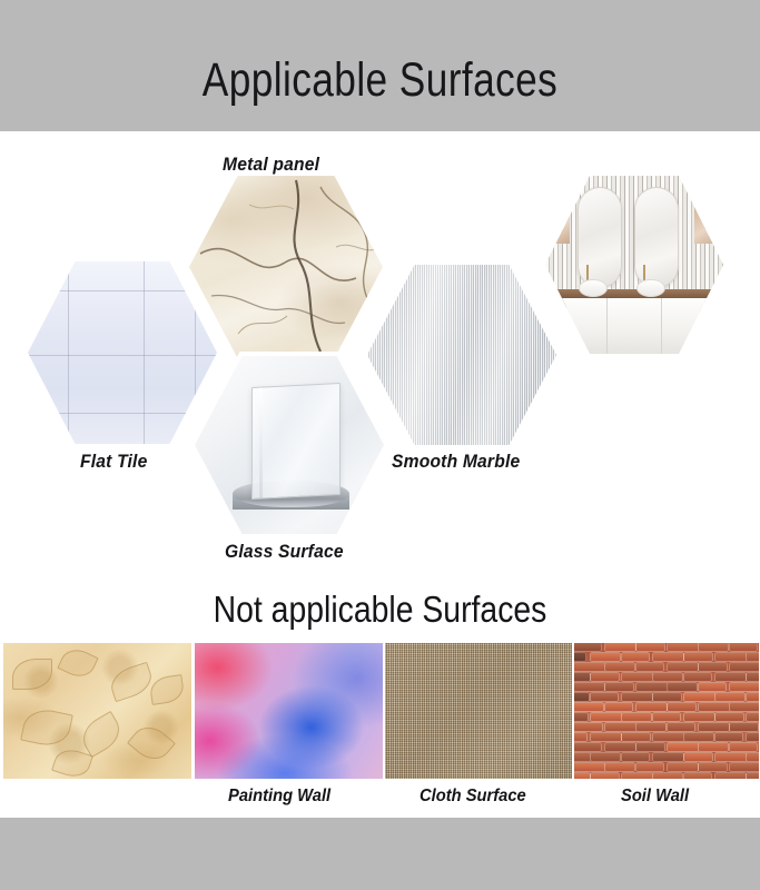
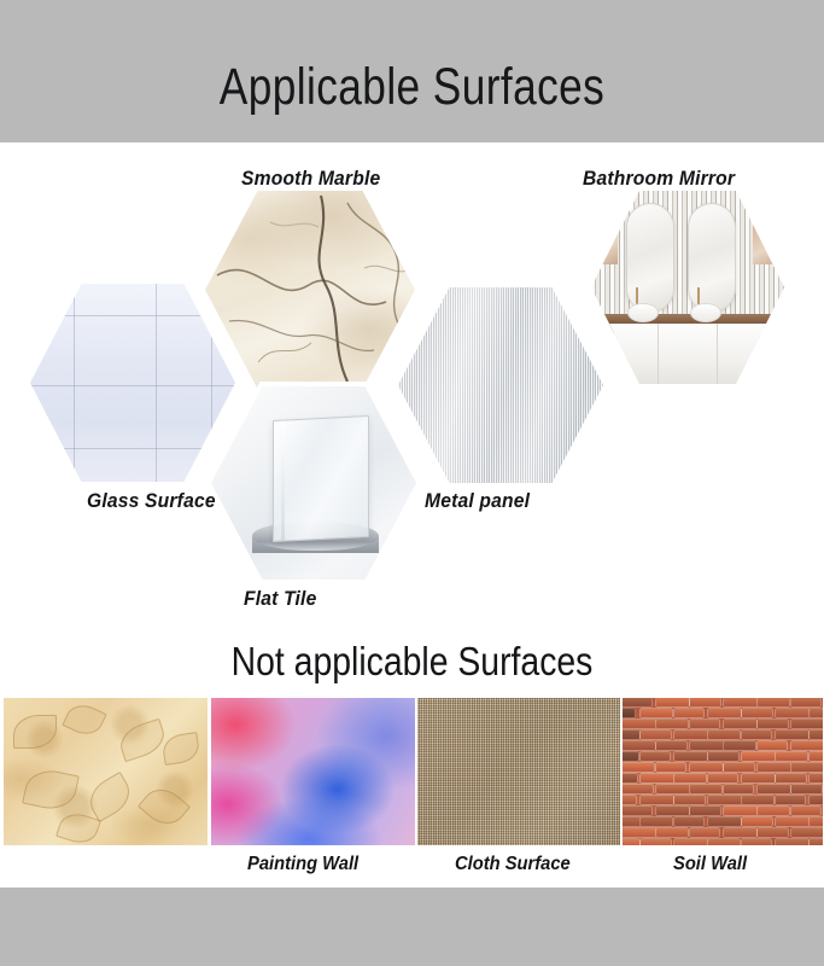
  Applicable Surfaces
- Metal panel
+ Smooth Marble
+ Bathroom Mirror
- Flat Tile
+ Glass Surface
- Smooth Marble
+ Metal panel
- Glass Surface
+ Flat Tile
  Not applicable Surfaces
  Painting Wall
  Cloth Surface
  Soil Wall
